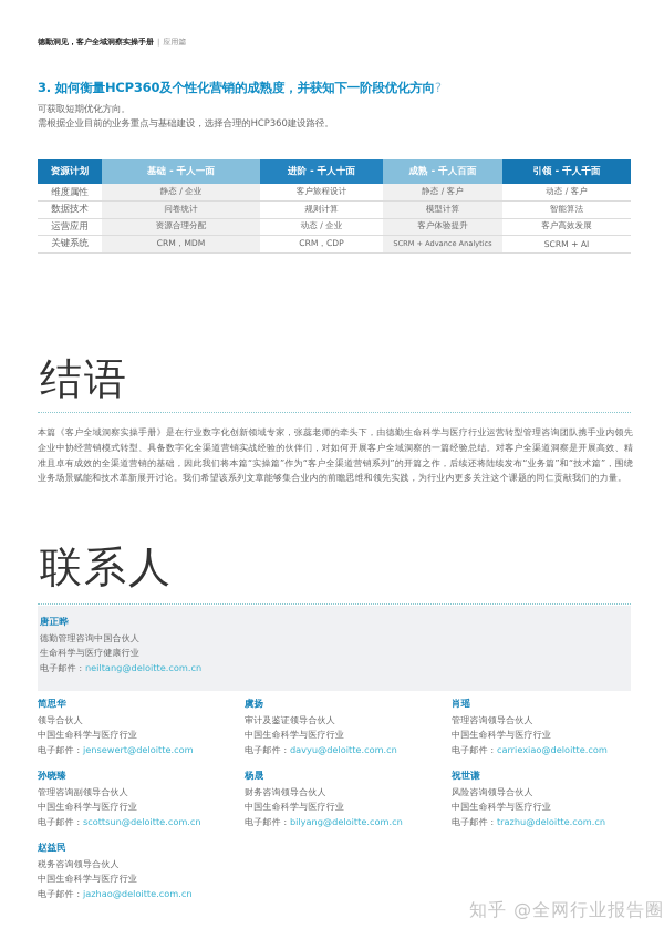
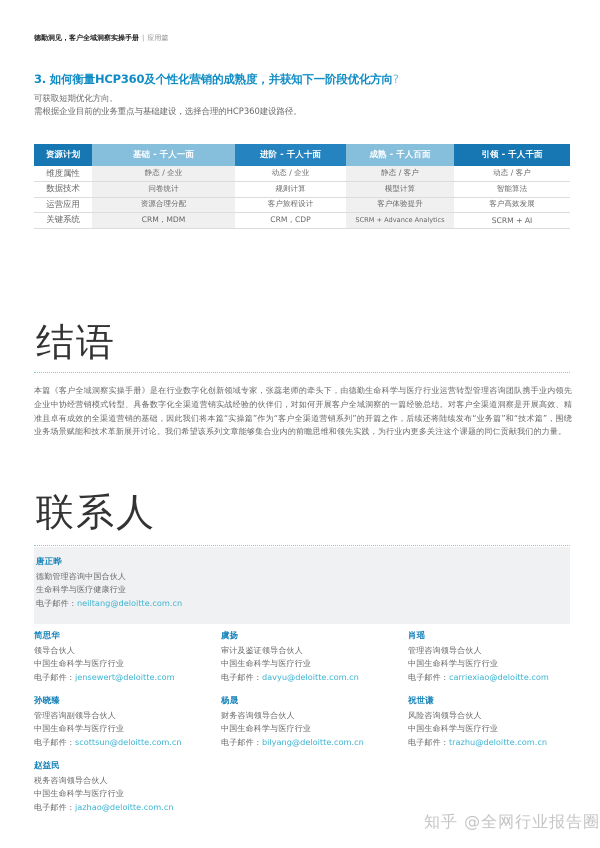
  德勤洞见，客户全域洞察实操手册 | 应用篇
  3. 如何衡量HCP360及个性化营销的成熟度，并获知下一阶段优化方向?
  可获取短期优化方向。
  需根据企业目前的业务重点与基础建设，选择合理的HCP360建设路径。
  资源计划	基础 - 千人一面	进阶 - 千人十面	成熟 - 千人百面	引领 - 千人千面
- 维度属性	静态 / 企业	客户旅程设计	静态 / 客户	动态 / 客户
+ 维度属性	静态 / 企业	动态 / 企业	静态 / 客户	动态 / 客户
  数据技术	问卷统计	规则计算	模型计算	智能算法
- 运营应用	资源合理分配	动态 / 企业	客户体验提升	客户高效发展
+ 运营应用	资源合理分配	客户旅程设计	客户体验提升	客户高效发展
  关键系统	CRM，MDM	CRM，CDP	SCRM + Advance Analytics	SCRM + AI
  结语
  本篇《客户全域洞察实操手册》是在行业数字化创新领域专家，张蕊老师的牵头下，由德勤生命科学与医疗行业运营转型管理咨询团队携手业内领先企业中协经营销模式转型、具备数字化全渠道营销实战经验的伙伴们，对如何开展客户全域洞察的一篇经验总结。对客户全渠道洞察是开展高效、精准且卓有成效的全渠道营销的基础，因此我们将本篇“实操篇”作为“客户全渠道营销系列”的开篇之作，后续还将陆续发布“业务篇”和“技术篇”，围绕业务场景赋能和技术革新展开讨论。我们希望该系列文章能够集合业内的前瞻思维和领先实践，为行业内更多关注这个课题的同仁贡献我们的力量。
  联系人
  唐正晔
  德勤管理咨询中国合伙人
  生命科学与医疗健康行业
  电子邮件：neiltang@deloitte.com.cn
  简思华
  领导合伙人
  中国生命科学与医疗行业
  电子邮件：jensewert@deloitte.com
  虞扬
  审计及鉴证领导合伙人
  中国生命科学与医疗行业
  电子邮件：davyu@deloitte.com.cn
  肖瑶
  管理咨询领导合伙人
  中国生命科学与医疗行业
  电子邮件：carriexiao@deloitte.com
  孙晓臻
  管理咨询副领导合伙人
  中国生命科学与医疗行业
  电子邮件：scottsun@deloitte.com.cn
  杨晟
  财务咨询领导合伙人
  中国生命科学与医疗行业
  电子邮件：bilyang@deloitte.com.cn
  祝世谦
  风险咨询领导合伙人
  中国生命科学与医疗行业
  电子邮件：trazhu@deloitte.com.cn
  赵益民
  税务咨询领导合伙人
  中国生命科学与医疗行业
  电子邮件：jazhao@deloitte.com.cn
  知乎 @全网行业报告圈
